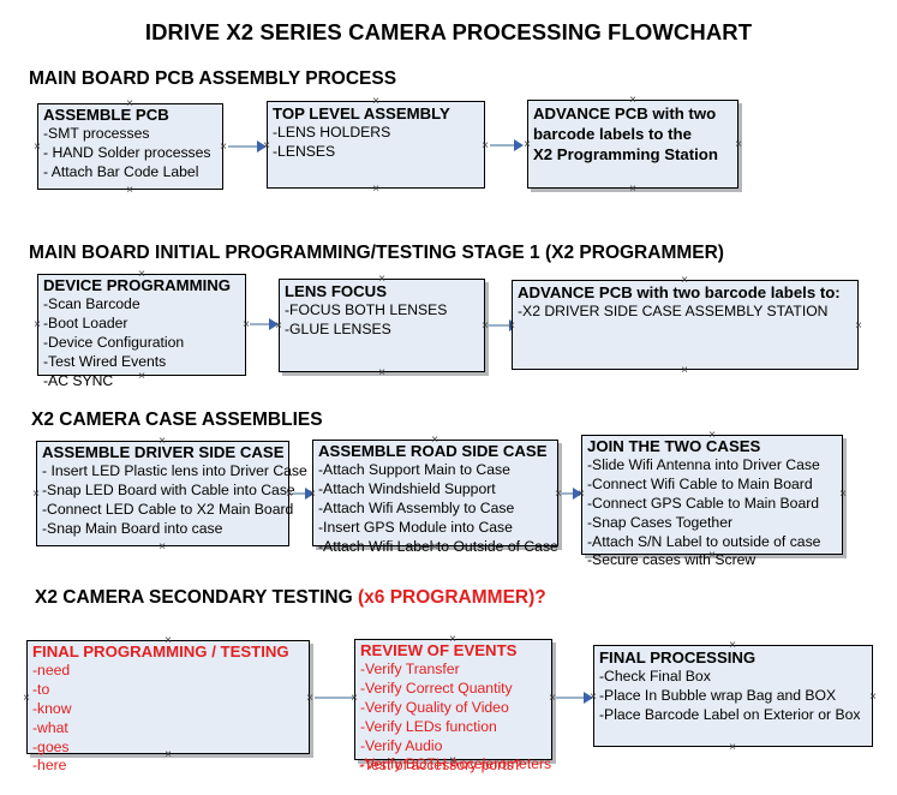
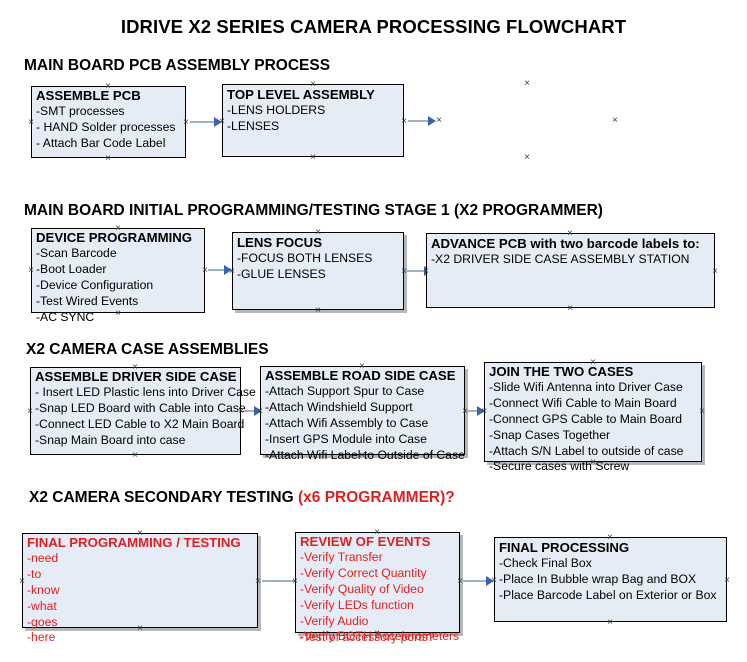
  IDRIVE X2 SERIES CAMERA PROCESSING FLOWCHART
  MAIN BOARD PCB ASSEMBLY PROCESS
  ASSEMBLE PCB
  -SMT processes
  - HAND Solder processes
  - Attach Bar Code Label
  TOP LEVEL ASSEMBLY
  -LENS HOLDERS
  -LENSES
- ADVANCE PCB with two
- barcode labels to the
- X2 Programming Station
  MAIN BOARD INITIAL PROGRAMMING/TESTING STAGE 1 (X2 PROGRAMMER)
  DEVICE PROGRAMMING
  -Scan Barcode
  -Boot Loader
  -Device Configuration
  -Test Wired Events
  -AC SYNC
  LENS FOCUS
  -FOCUS BOTH LENSES
  -GLUE LENSES
  ADVANCE PCB with two barcode labels to:
  -X2 DRIVER SIDE CASE ASSEMBLY STATION
  X2 CAMERA CASE ASSEMBLIES
  ASSEMBLE DRIVER SIDE CASE
  - Insert LED Plastic lens into Driver Case
  -Snap LED Board with Cable into Cas
  -Connect LED Cable to X2 Main Board
  -Snap Main Board into case
  ASSEMBLE ROAD SIDE CASE
- -Attach Support Main to Case
+ -Attach Support Spur to Case
  -Attach Windshield Support
  -Attach Wifi Assembly to Case
  -Insert GPS Module into Case
  -Attach Wifi Label to Outside of Case
  JOIN THE TWO CASES
  -Slide Wifi Antenna into Driver Case
  -Connect Wifi Cable to Main Board
  -Connect GPS Cable to Main Board
  -Snap Cases Together
  -Attach S/N Label to outside of case
  -Secure cases with Screw
  X2 CAMERA SECONDARY TESTING (x6 PROGRAMMER)?
  FINAL PROGRAMMING / TESTING
  -need
  -to
  -know
  -what
  -goes
  -here
  REVIEW OF EVENTS
  -Verify Transfer
  -Verify Correct Quantity
  -Verify Quality of Video
  -Verify LEDs function
  -Verify Audio
  -Verify BOTH Accelerometers
  -Test of accessory ports?
  FINAL PROCESSING
  -Check Final Box
  -Place In Bubble wrap Bag and BOX
  -Place Barcode Label on Exterior or Box
